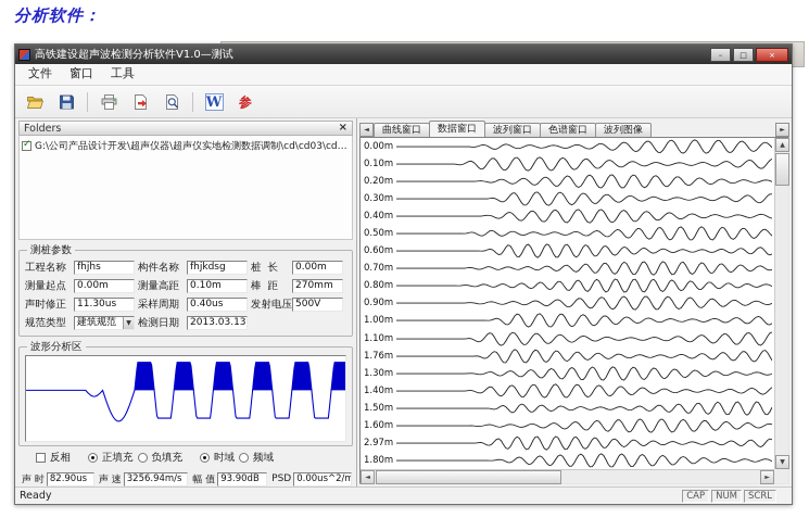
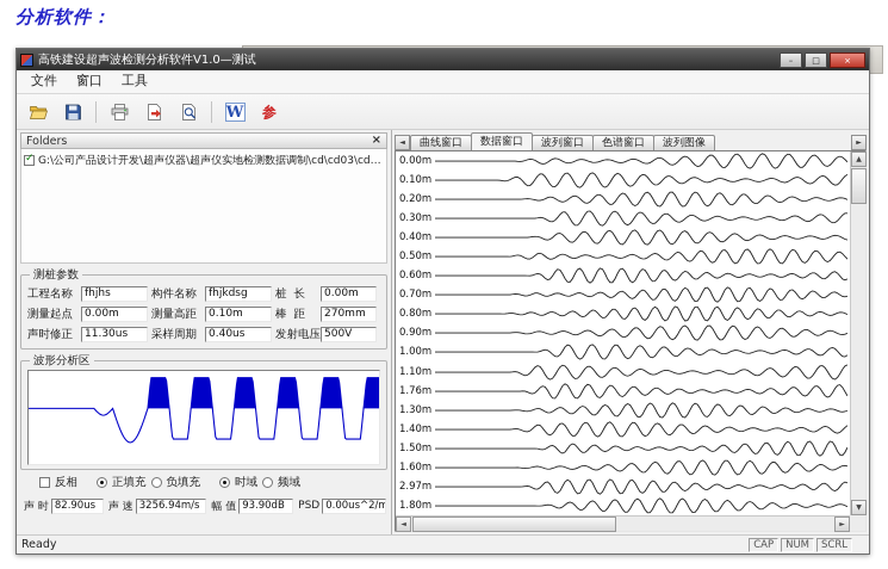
  分析软件：
  高铁建设超声波检测分析软件V1.0—测试
  –
  □
  ×
  文件
  窗口
  工具
  W
  参
  Folders
  ×
  G:\公司产品设计开发\超声仪器\超声仪实地检测数据调制\cd\cd03\cd03
  测桩参数
  工程名称
  fhjhs
  构件名称
  fhjkdsg
  桩 长
  0.00m
  测量起点
  0.00m
  测量高距
  0.10m
  棒 距
  270mm
  声时修正
  11.30us
  采样周期
  0.40us
  发射电压
  500V
- 规范类型
- 建筑规范
- 检测日期
- 2013.03.13
  波形分析区
  反相
  正填充
  负填充
  时域
  频域
  声 时
  82.90us
  声 速
  3256.94m/s
  幅 值
  93.90dB
  PSD
  0.00us^2/m
  曲线窗口
  数据窗口
  波列窗口
  色谱窗口
  波列图像
  0.00m
  0.10m
  0.20m
  0.30m
  0.40m
  0.50m
  0.60m
  0.70m
  0.80m
  0.90m
  1.00m
  1.10m
  1.76m
  1.30m
  1.40m
  1.50m
  1.60m
  2.97m
  1.80m
  Ready
  CAP
  NUM
  SCRL
